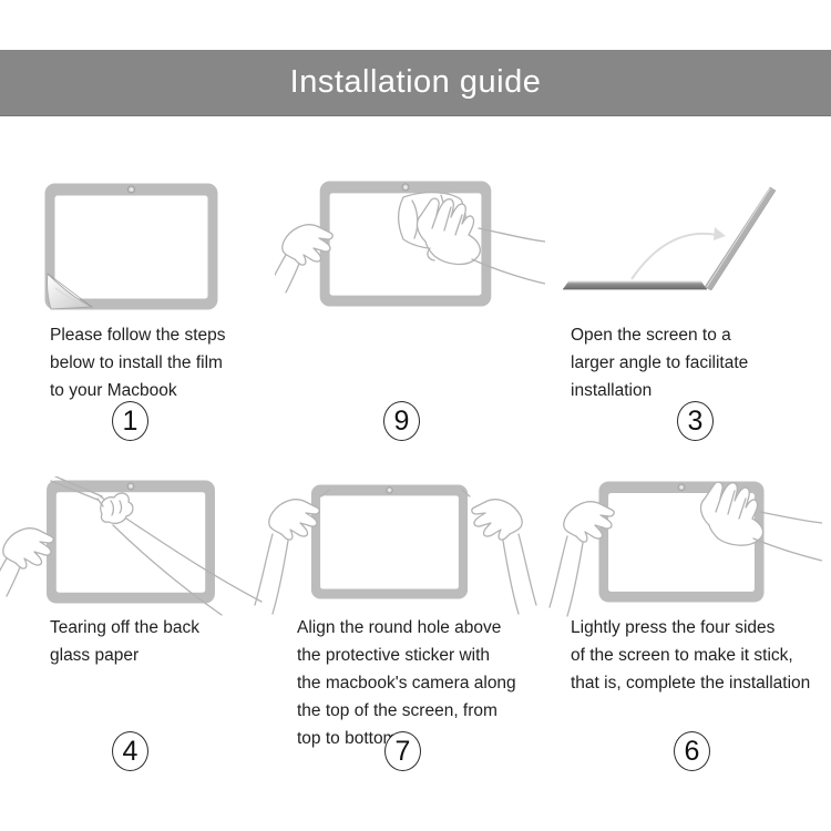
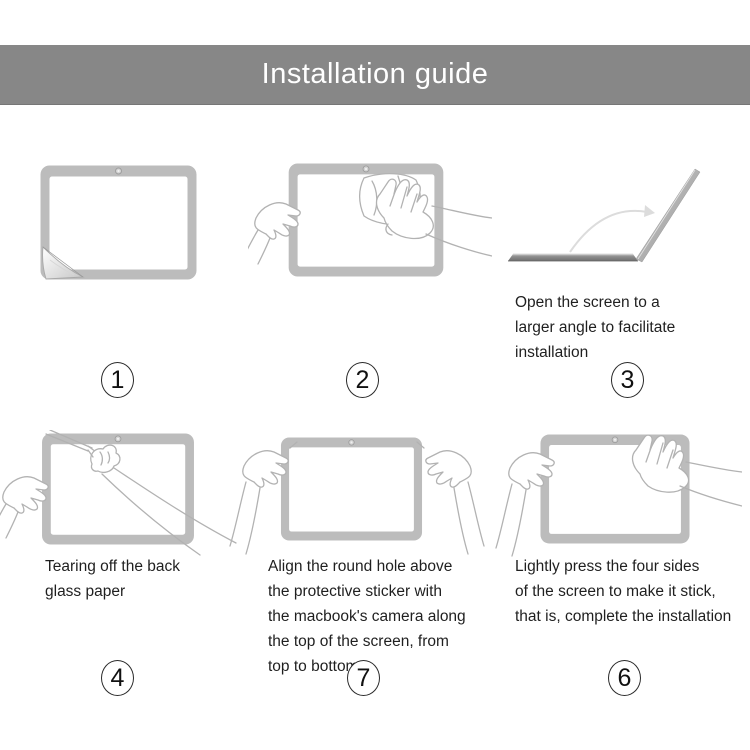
  Installation guide
- Please follow the steps
- below to install the film
- to your Macbook
  1
- 9
+ 2
  Open the screen to a
  larger angle to facilitate
  installation
  3
  Tearing off the back
  glass paper
  4
  Align the round hole above
  the protective sticker with
  the macbook's camera along
  the top of the screen, from
  top to botto
  7
  Lightly press the four sides
  of the screen to make it stick,
  that is, complete the installation
  6
